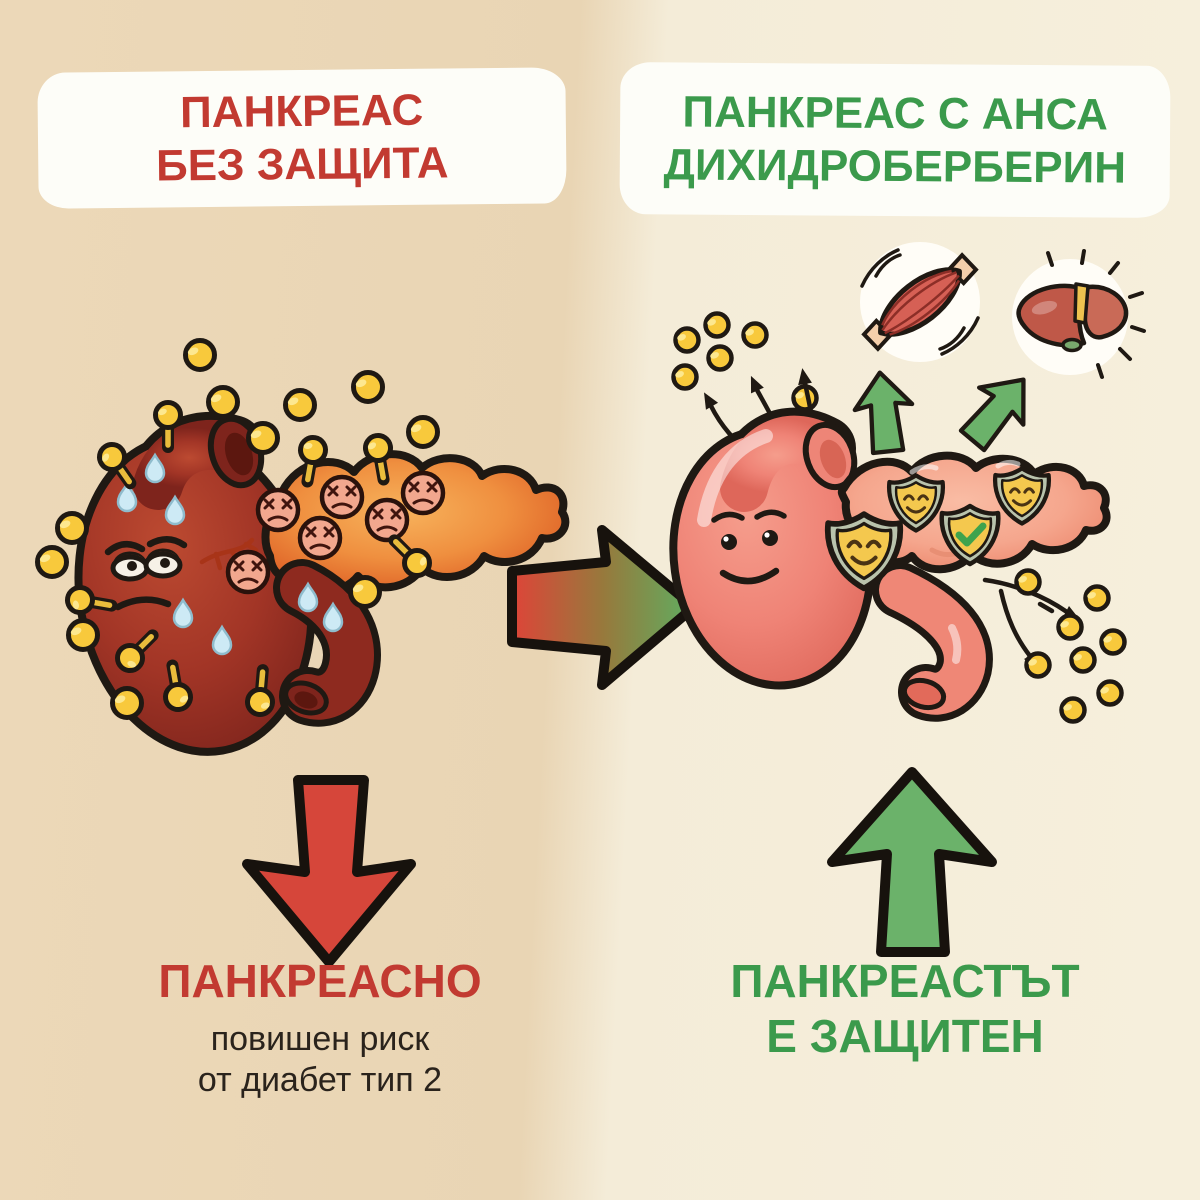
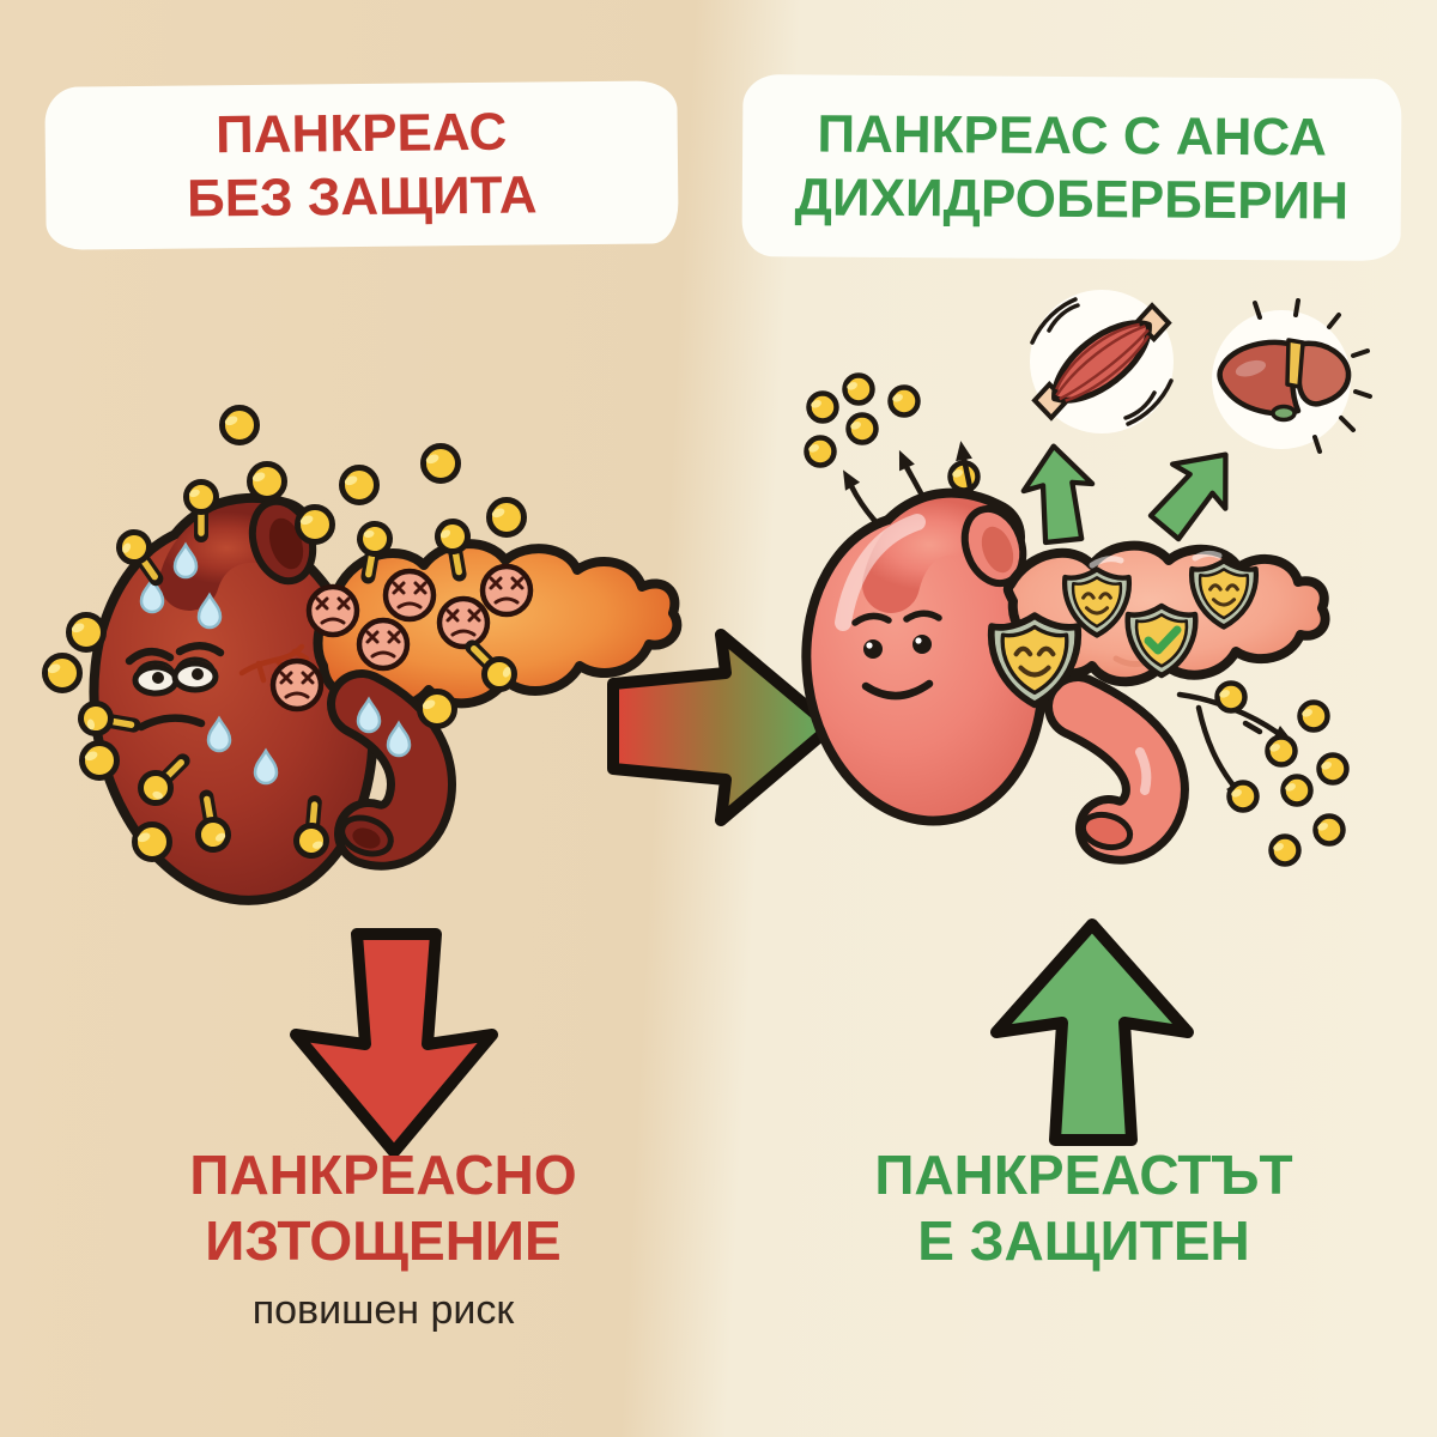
  ПАНКРЕАС
  БЕЗ ЗАЩИТА
  ПАНКРЕАС С АНСА
  ДИХИДРОБЕРБЕРИН
  ПАНКРЕАСНО
+ ИЗТОЩЕНИЕ
  повишен риск
- от диабет тип 2
  ПАНКРЕАСТЪТ
  Е ЗАЩИТЕН
